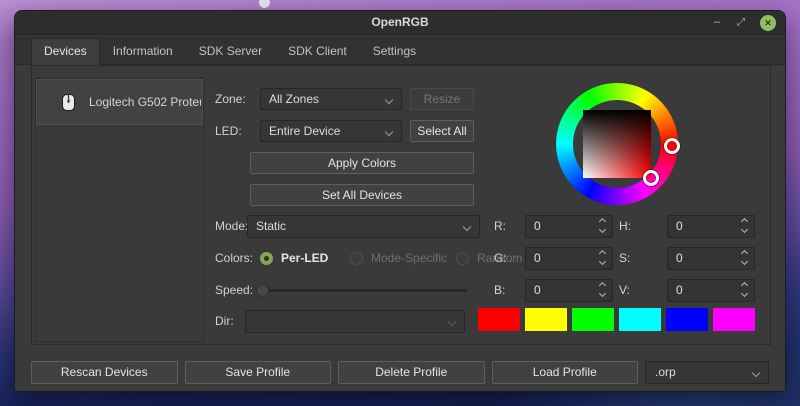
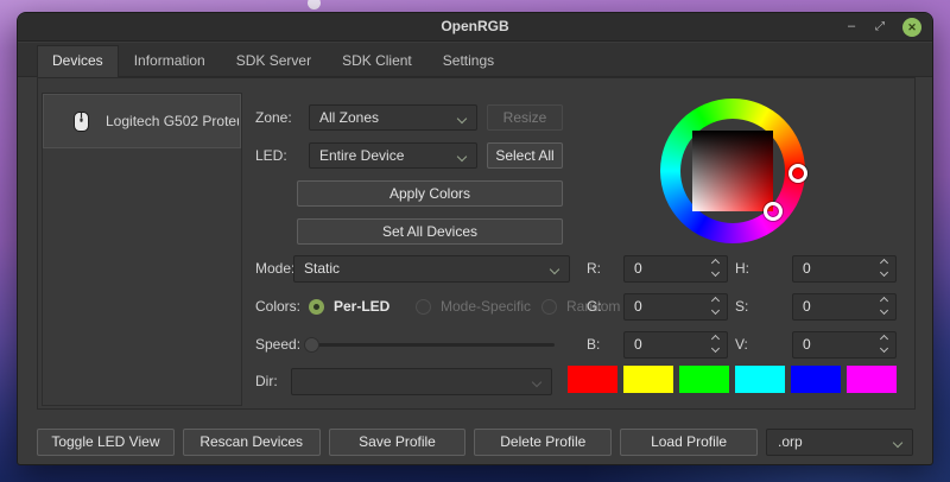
  OpenRGB
  –
  ⤢
  ✕
  Devices
  Information
  SDK Server
  SDK Client
  Settings
  Logitech G502 Prote
  Zone:
  All Zones
  Resize
  LED:
  Entire Device
  Select All
  Apply Colors
  Set All Devices
  Mode
  Static
  R:
  0
  H:
  0
  Colors:
  Per-LED
  Mode-Specific
  Random
  G:
  0
  S:
  0
  Speed:
  B:
  0
  V:
  0
  Dir:
+ Toggle LED View
  Rescan Devices
  Save Profile
  Delete Profile
  Load Profile
  .orp
